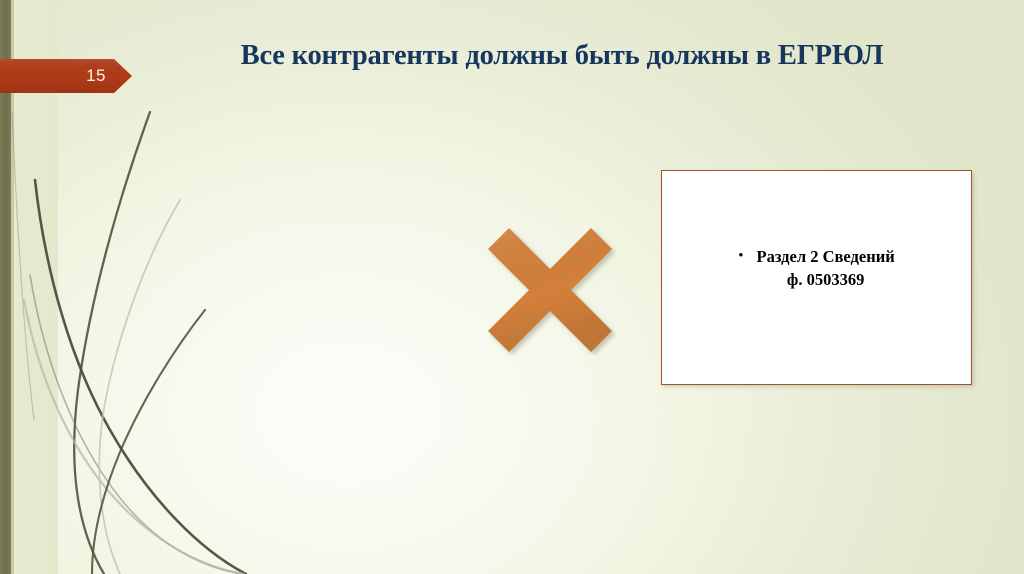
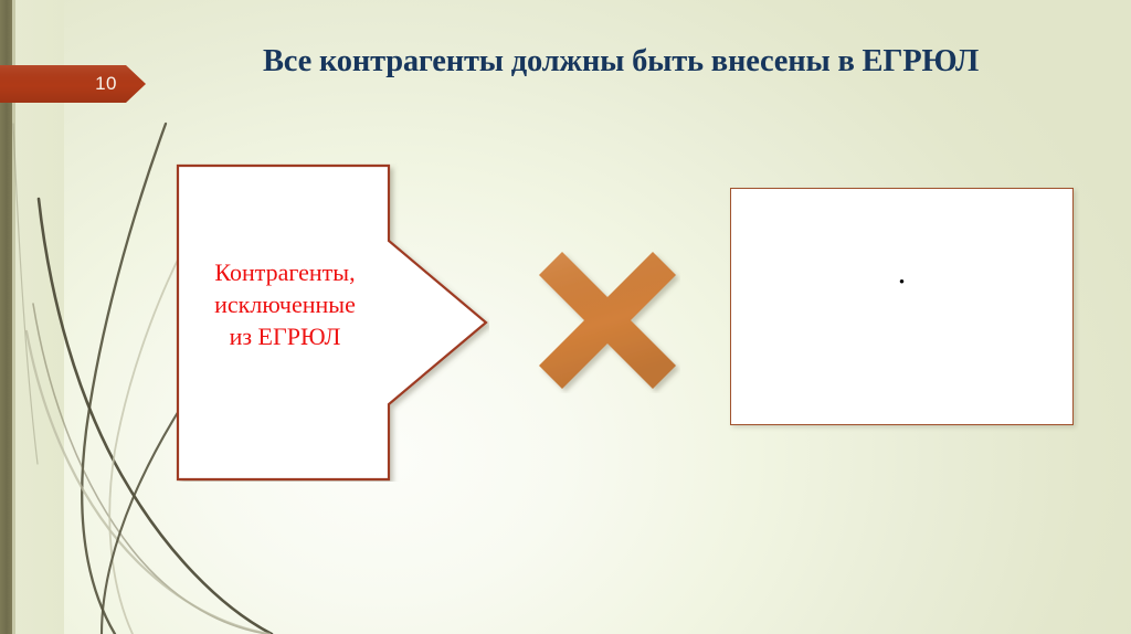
- 15
+ 10
- Все контрагенты должны быть должны в ЕГРЮЛ
+ Все контрагенты должны быть внесены в ЕГРЮЛ
+ Контрагенты,
+ исключенные
+ из ЕГРЮЛ
  •
- Раздел 2 Сведений
- ф. 0503369
